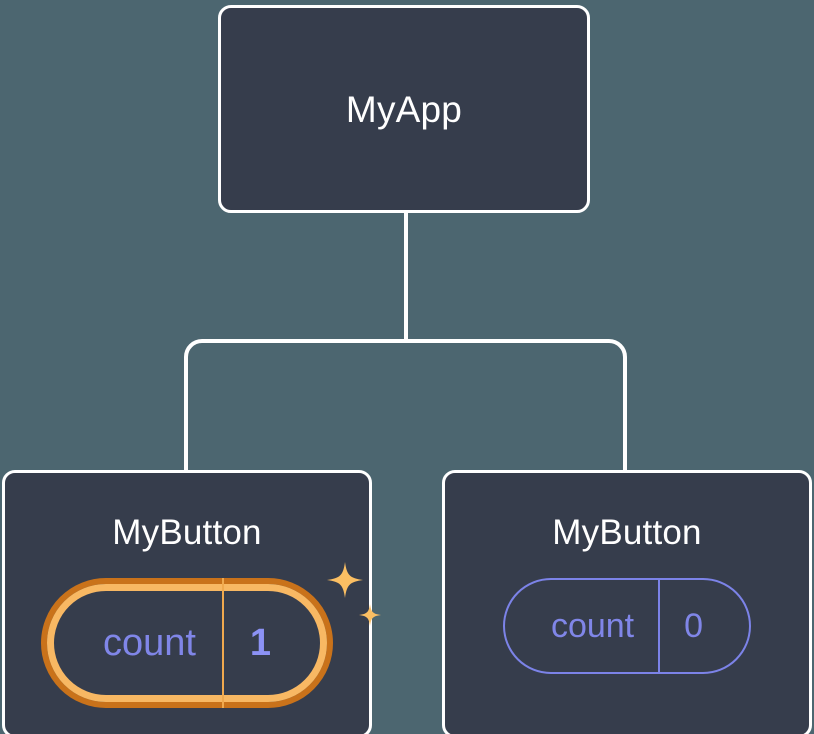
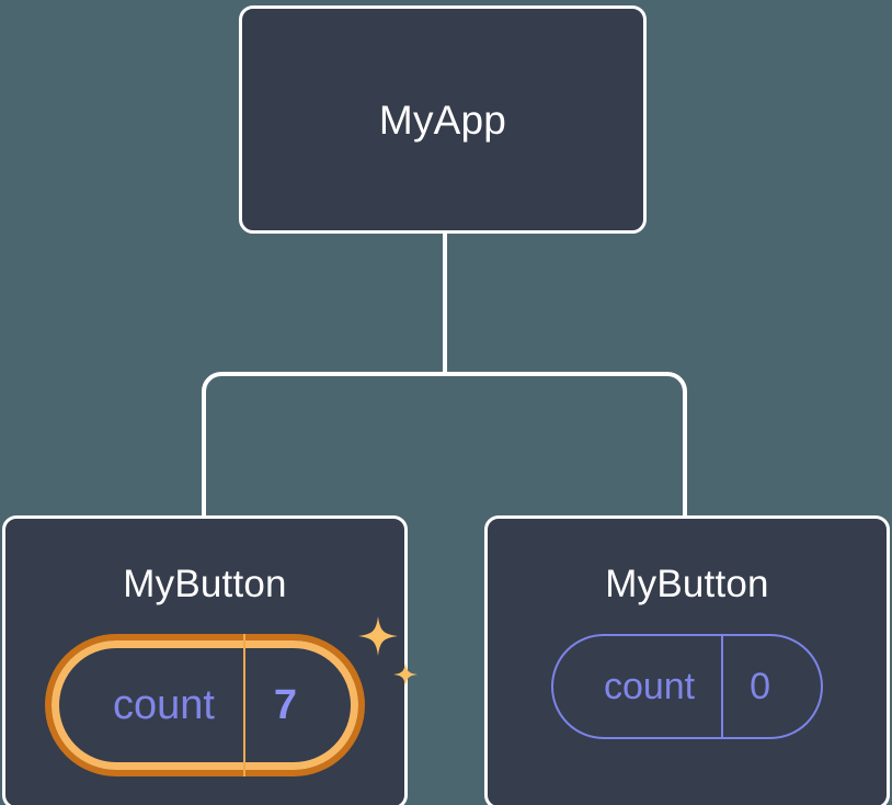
  MyApp
  MyButton
  count
- 1
+ 7
  MyButton
  count
  0
